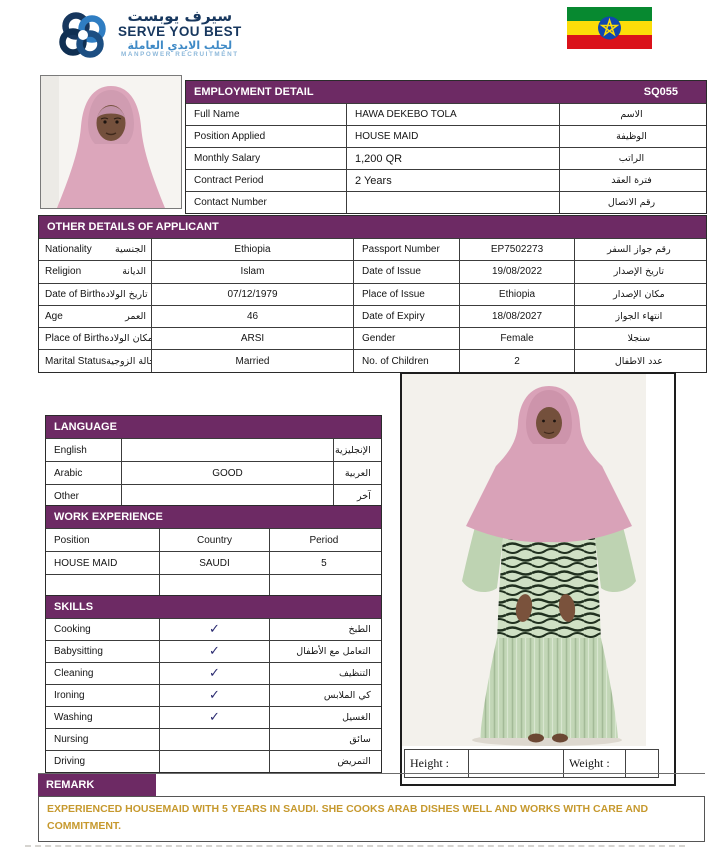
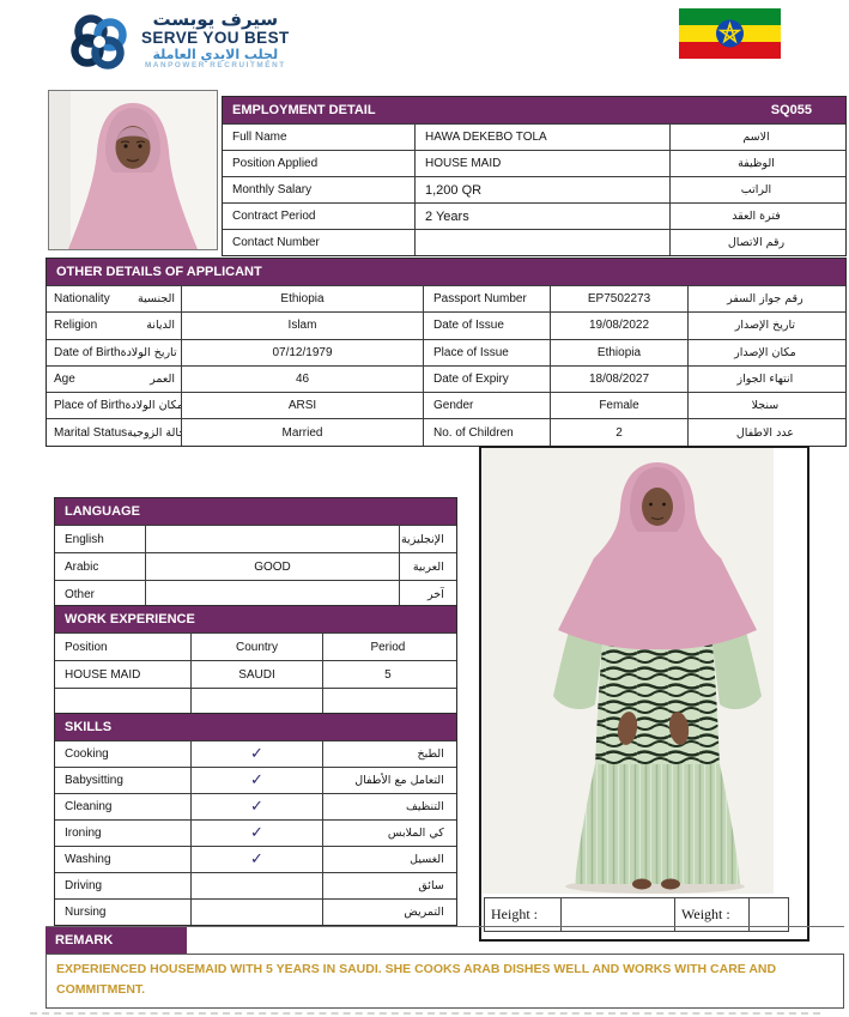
  سيرف يوبست
  SERVE YOU BEST
  لجلب الايدي العاملة
  EMPLOYMENT DETAIL
  SQ055
  Full Name
  HAWA DEKEBO TOLA
  الاسم
  Position Applied
  HOUSE MAID
  الوظيفة
  Monthly Salary
  1,200 QR
  الراتب
  Contract Period
  2 Years
  فترة العقد
  Contact Number
  رقم الاتصال
  OTHER DETAILS OF APPLICANT
  Nationality
  الجنسية
  Ethiopia
  Passport Number
  EP7502273
  رقم جواز السفر
  Religion
  الديانة
  Islam
  Date of Issue
  19/08/2022
  تاريخ الإصدار
  Date of Birth
  تاريخ الولادة
  07/12/1979
  Place of Issue
  Ethiopia
  مكان الإصدار
  Age
  العمر
  46
  Date of Expiry
  18/08/2027
  انتهاء الجواز
  Place of Birth
  مكان الولادة
  ARSI
  Gender
  Female
  سنجلا
  Marital Status
  الة الزوجية
  Married
  No. of Children
  2
  عدد الاطفال
  LANGUAGE
  English
  الإنجليزية
  Arabic
  GOOD
  العربية
  Other
  آخر
  WORK EXPERIENCE
  Position
  Country
  Period
  HOUSE MAID
  SAUDI
  5
  SKILLS
  Cooking
  ✓
  الطبخ
  Babysitting
  ✓
  التعامل مع الأطفال
  Cleaning
  ✓
  التنظيف
  Ironing
  ✓
  كي الملابس
  Washing
  ✓
  الغسيل
- Nursing
+ Driving
  سائق
- Driving
+ Nursing
  التمريض
  Height :
  Weight :
  REMARK
  EXPERIENCED HOUSEMAID WITH 5 YEARS IN SAUDI. SHE COOKS ARAB DISHES WELL AND WORKS WITH CARE AND COMMITMENT.
